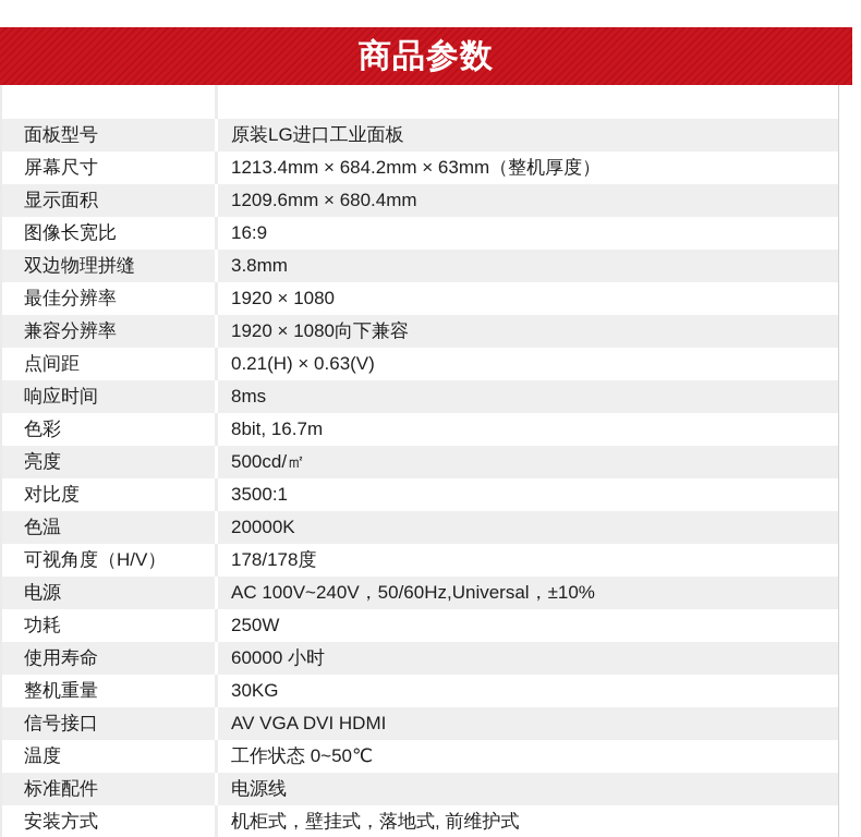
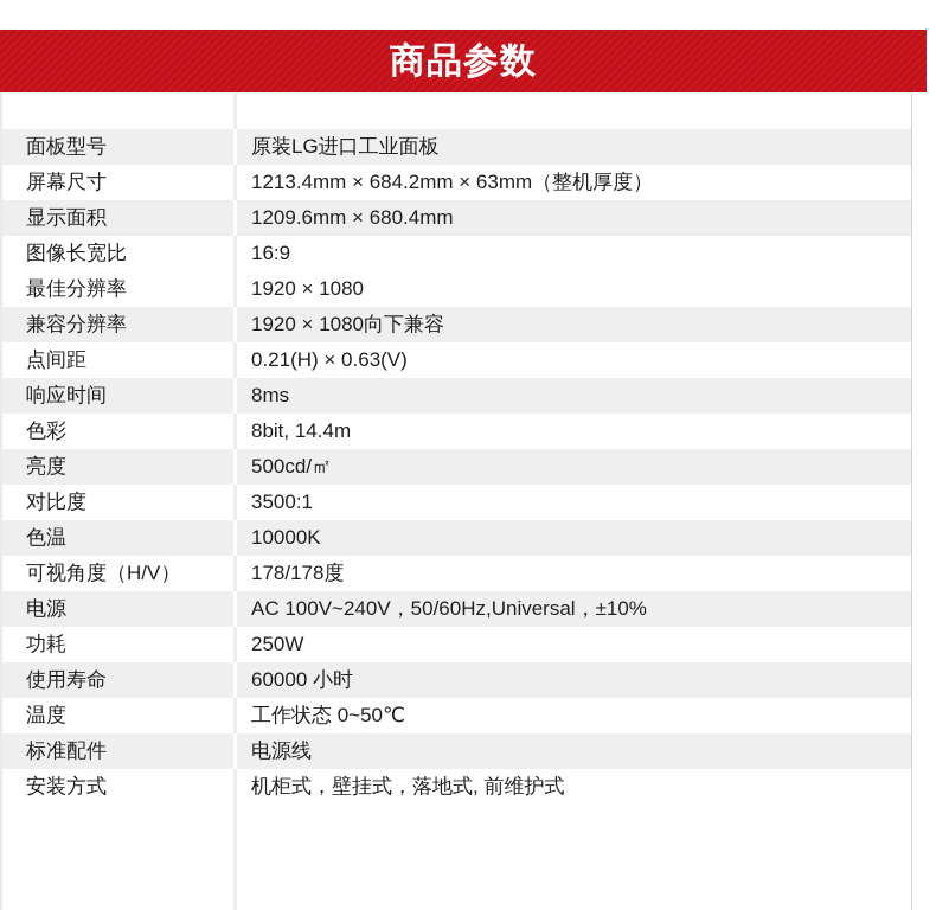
  商品参数
  面板型号
  原装LG进口工业面板
  屏幕尺寸
  1213.4mm × 684.2mm × 63mm（整机厚度）
  显示面积
  1209.6mm × 680.4mm
  图像长宽比
  16:9
- 双边物理拼缝
- 3.8mm
  最佳分辨率
  1920 × 1080
  兼容分辨率
  1920 × 1080向下兼容
  点间距
  0.21(H) × 0.63(V)
  响应时间
  8ms
  色彩
- 8bit, 16.7m
+ 8bit, 14.4m
  亮度
  500cd/㎡
  对比度
  3500:1
  色温
- 20000K
+ 10000K
  可视角度（H/V）
  178/178度
  电源
  AC 100V~240V，50/60Hz,Universal，±10%
  功耗
  250W
  使用寿命
  60000 小时
- 整机重量
- 30KG
- 信号接口
- AV VGA DVI HDMI
  温度
  工作状态 0~50℃
  标准配件
  电源线
  安装方式
  机柜式，壁挂式，落地式, 前维护式
